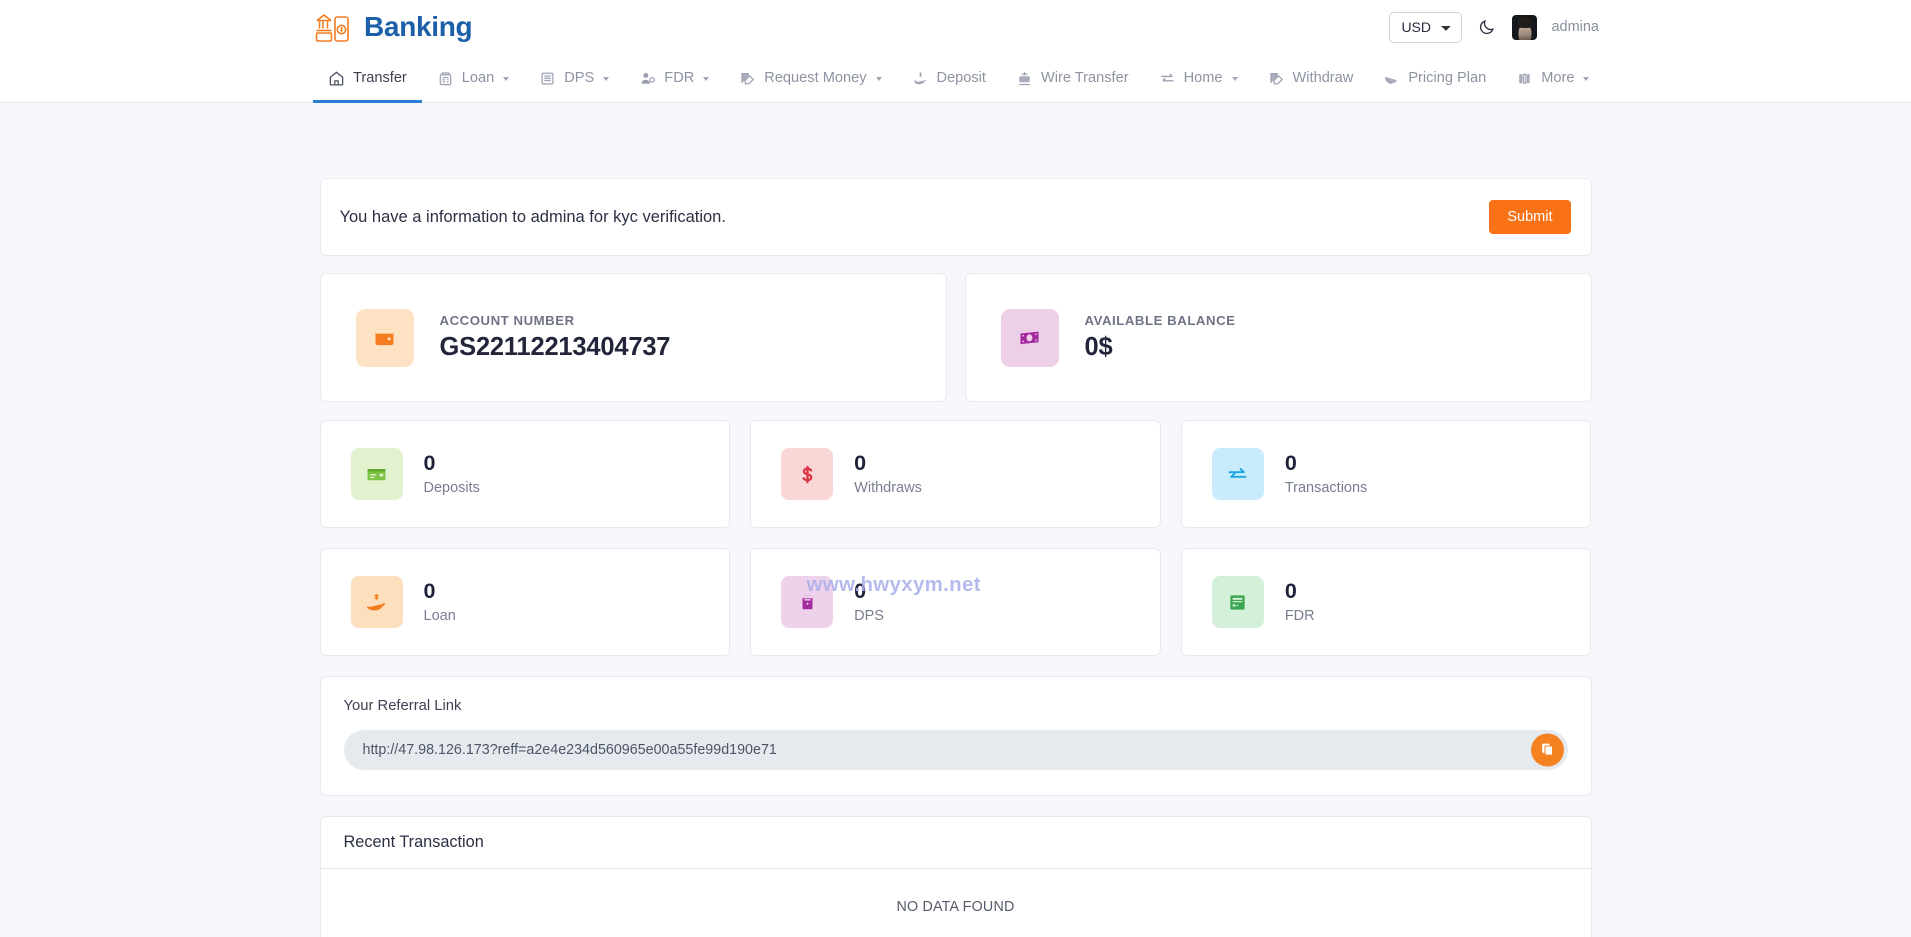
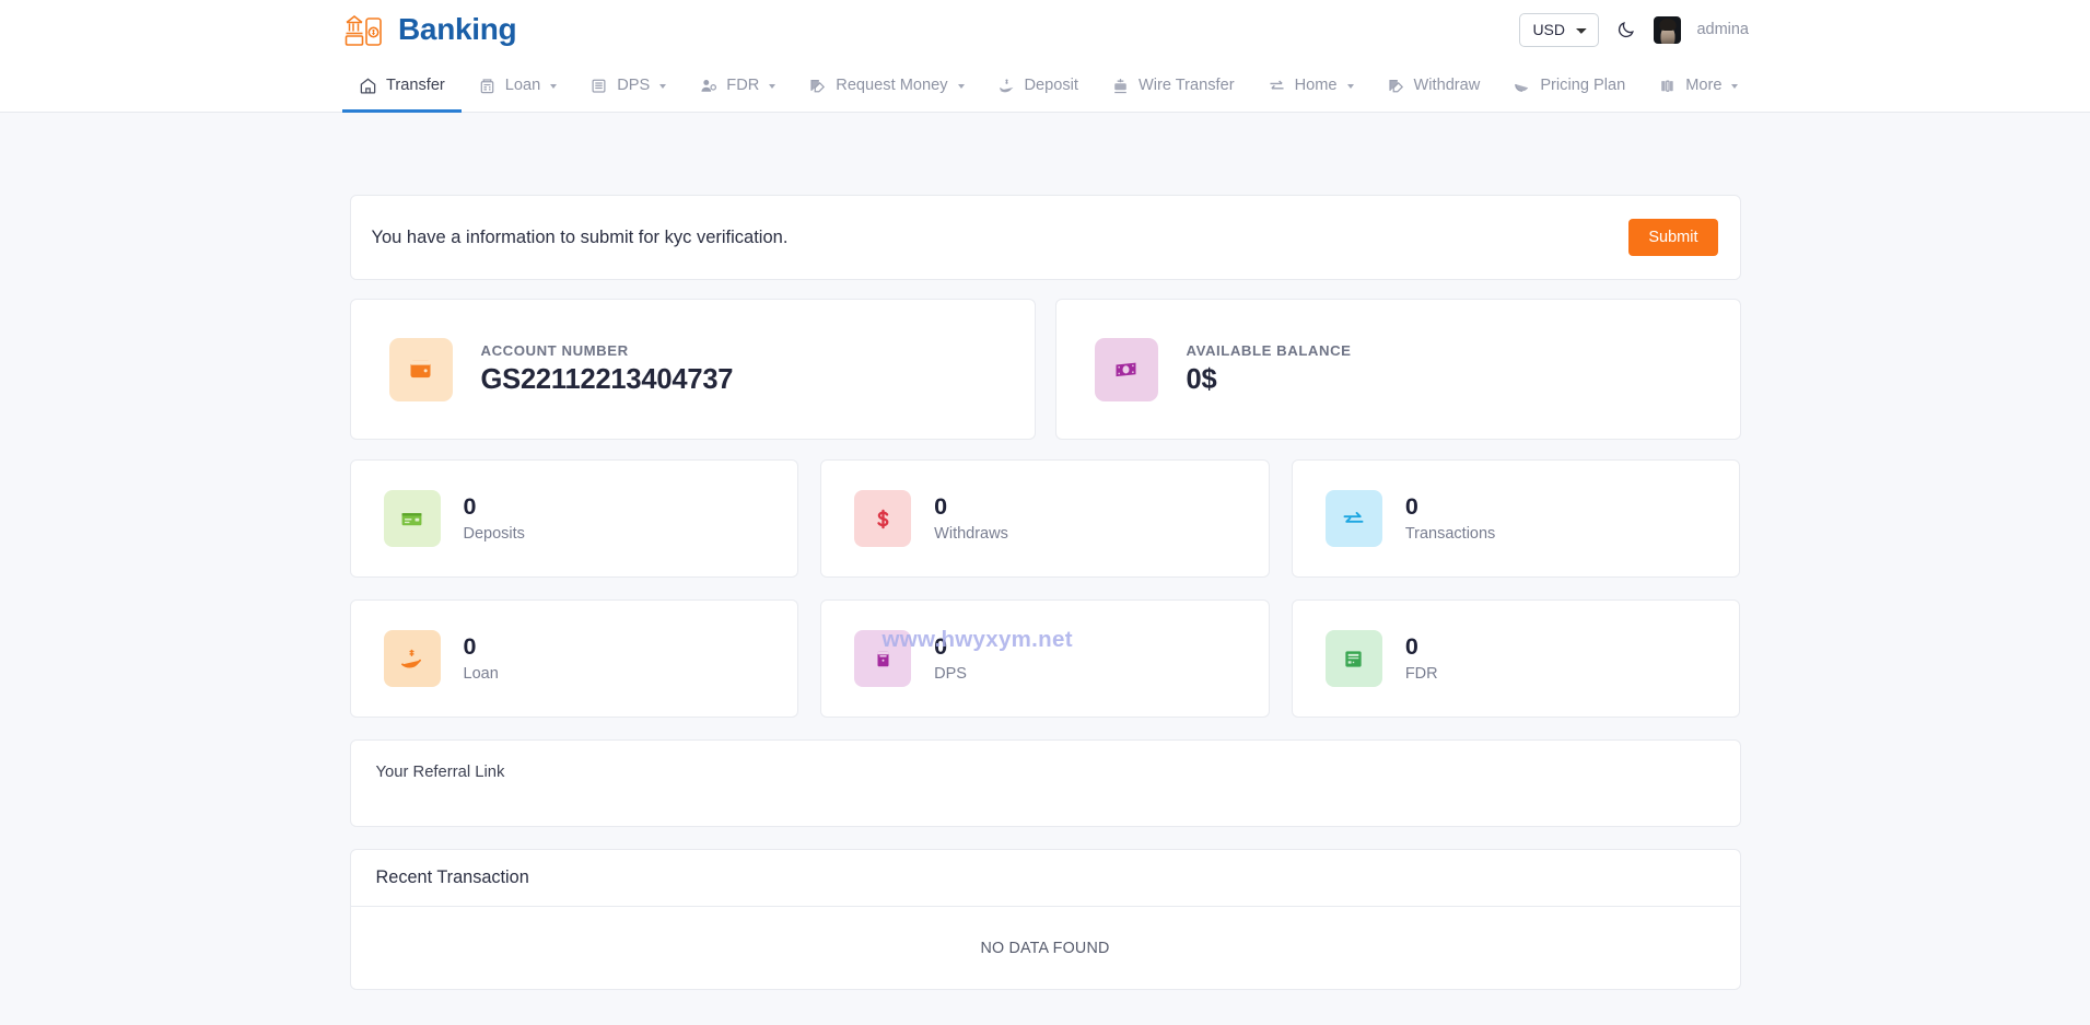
  Banking
  USD
  admina
  Transfer
  Loan
  DPS
  FDR
  Request Money
  Deposit
  Wire Transfer
  Home
  Withdraw
  Pricing Plan
  More
- You have a information to admina for kyc verification.
+ You have a information to submit for kyc verification.
  Submit
  ACCOUNT NUMBER
  GS22112213404737
  AVAILABLE BALANCE
  0$
  0
  Deposits
  0
  Withdraws
  0
  Transactions
  0
  Loan
  0
  DPS
  0
  FDR
  Your Referral Link
- http://47.98.126.173?reff=a2e4e234d560965e00a55fe99d190e71
  Recent Transaction
  NO DATA FOUND
  www.hwyxym.net
